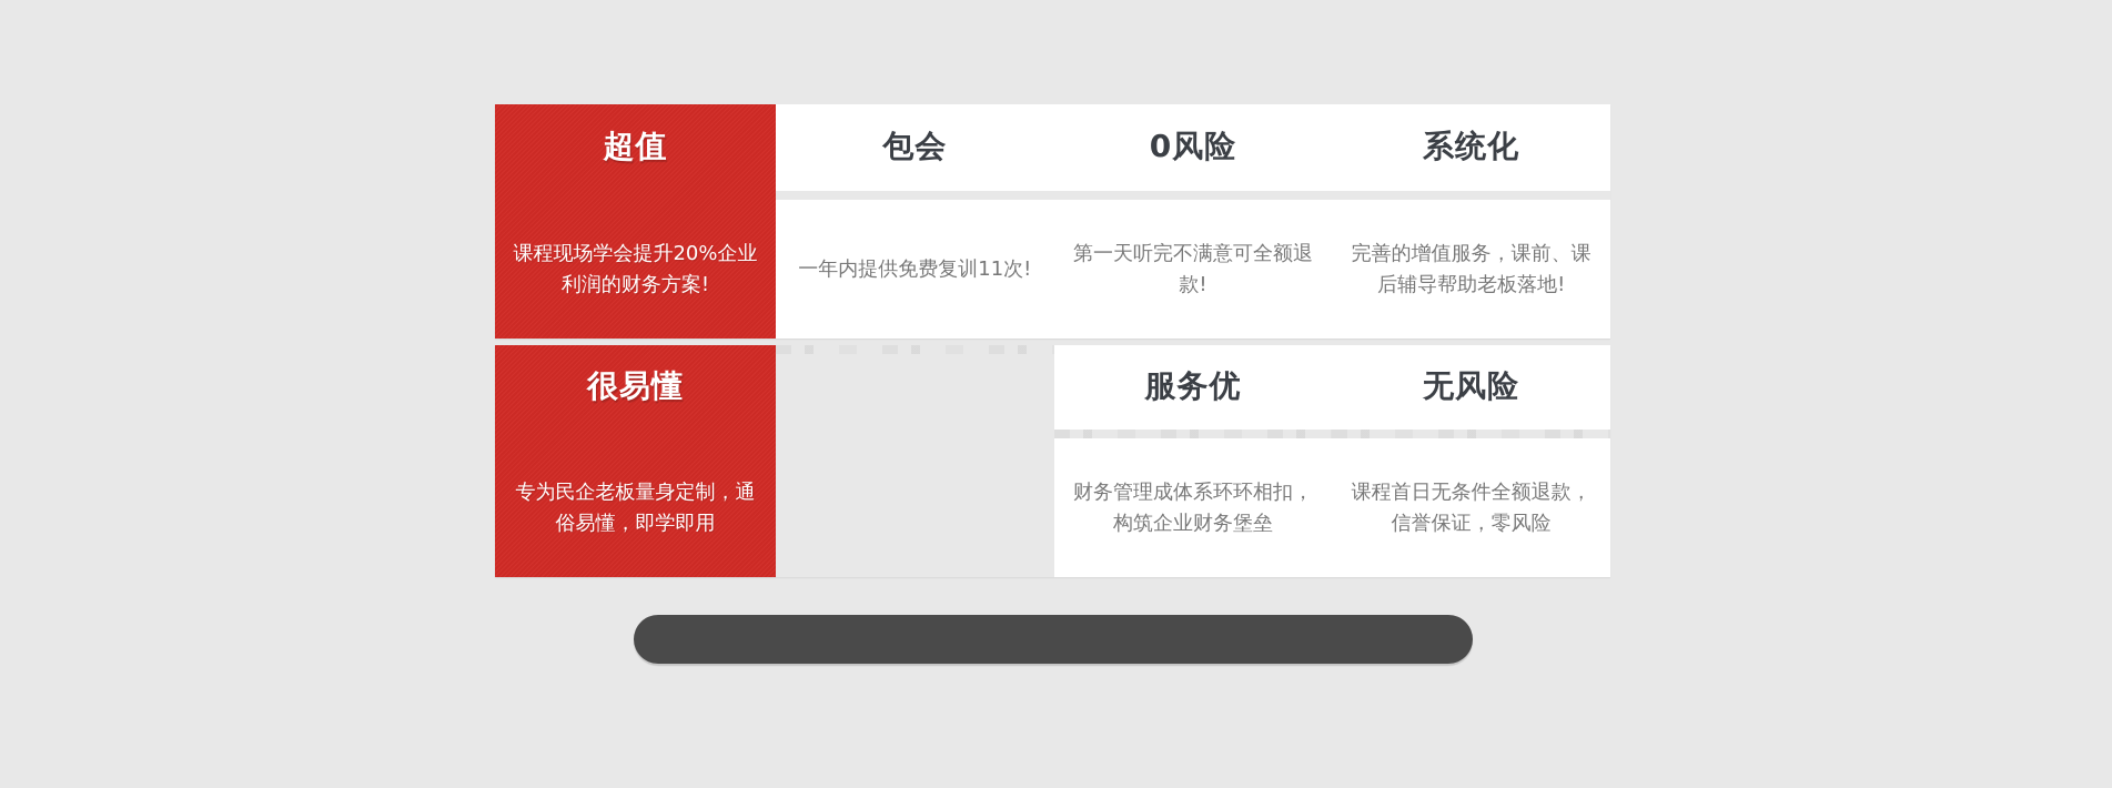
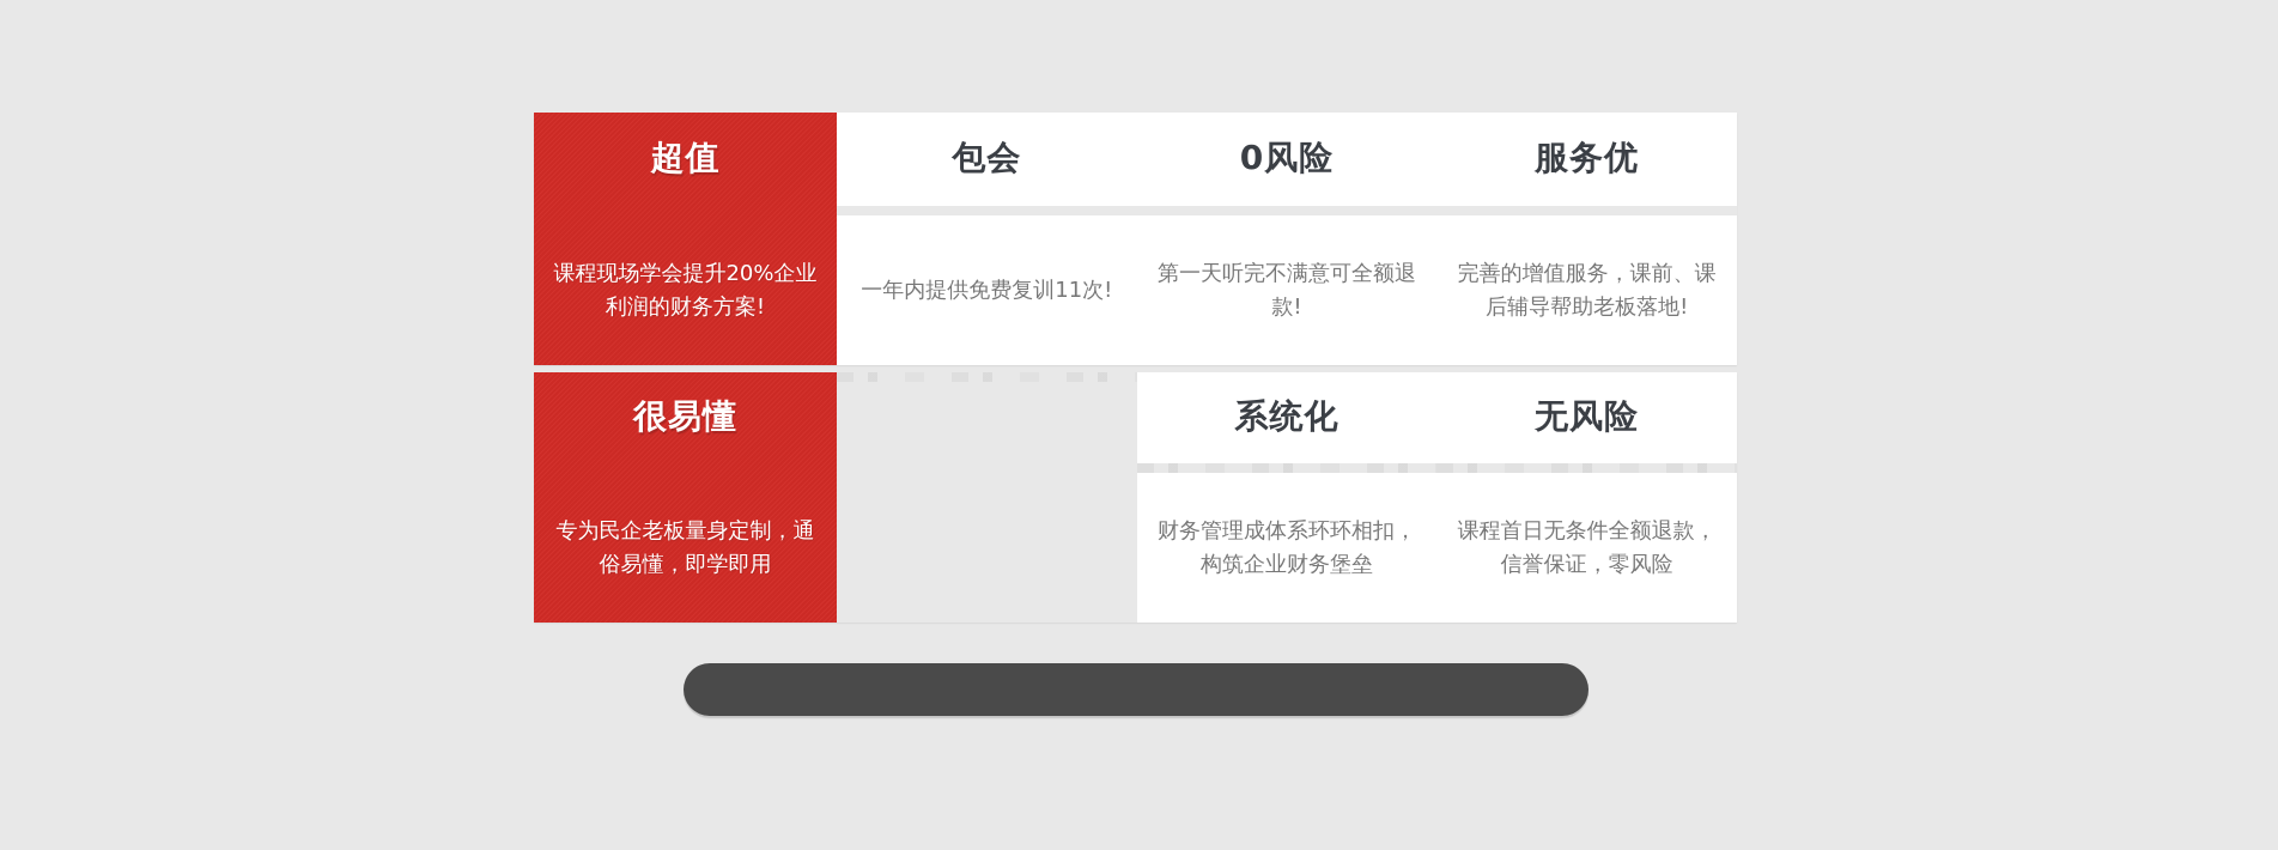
  超值
  课程现场学会提升20%企业
  利润的财务方案!
  包会
  一年内提供免费复训11次!
  0风险
  第一天听完不满意可全额退
  款!
- 系统化
+ 服务优
  完善的增值服务，课前、课
  后辅导帮助老板落地!
  很易懂
  专为民企老板量身定制，通
  俗易懂，即学即用
- 服务优
+ 系统化
  财务管理成体系环环相扣，
  构筑企业财务堡垒
  无风险
  课程首日无条件全额退款，
  信誉保证，零风险
